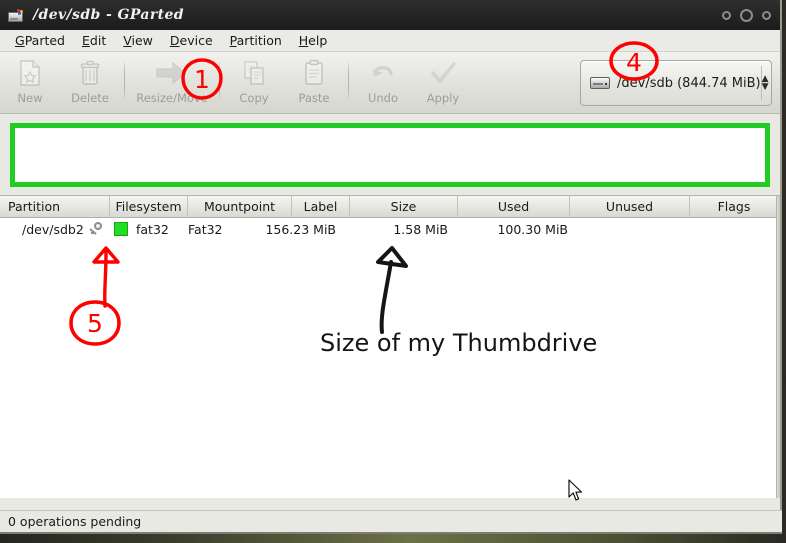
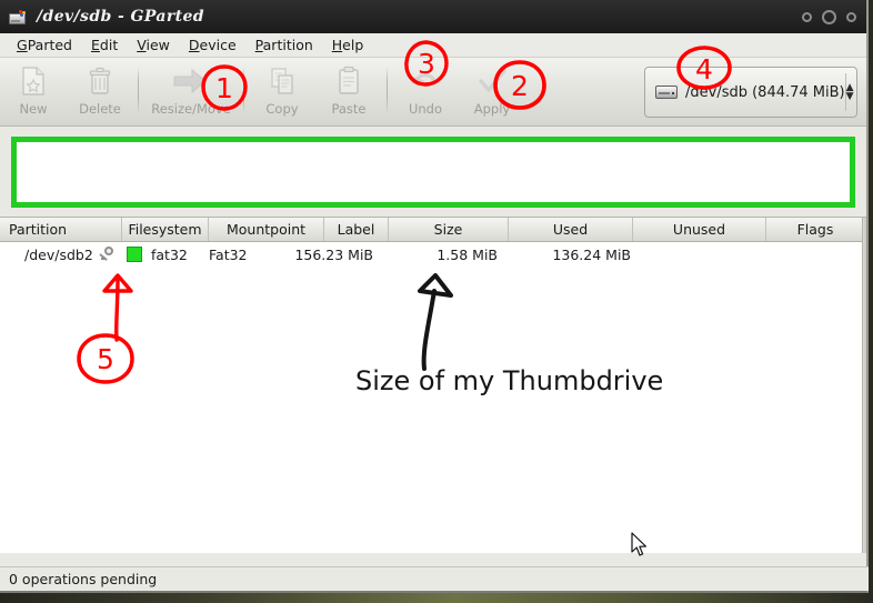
  /dev/sdb - GParted
  GParted
  Edit
  View
  Device
  Partition
  Help
  New
  Delete
  Resize/Mo
  Copy
  Paste
  Undo
  Apply
  /dev/sdb (844.74 MiB)
  ▲
  ▼
  Partition
  Filesystem
  Mountpoint
  Label
  Size
  Used
  Unused
  Flags
  /dev/sdb2
  fat32
  Fat32
  156.23 MiB
  1.58 MiB
- 100.30 MiB
+ 136.24 MiB
  0 operations pending
  1
+ 3
+ 2
  4
  5
  Size of my Thumbdrive
